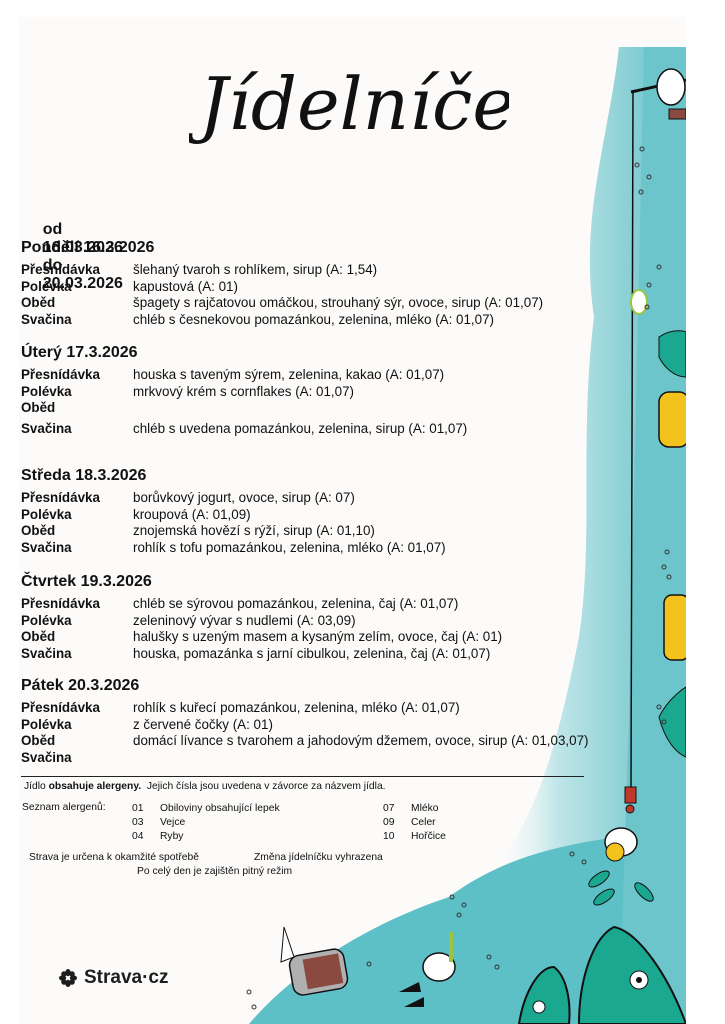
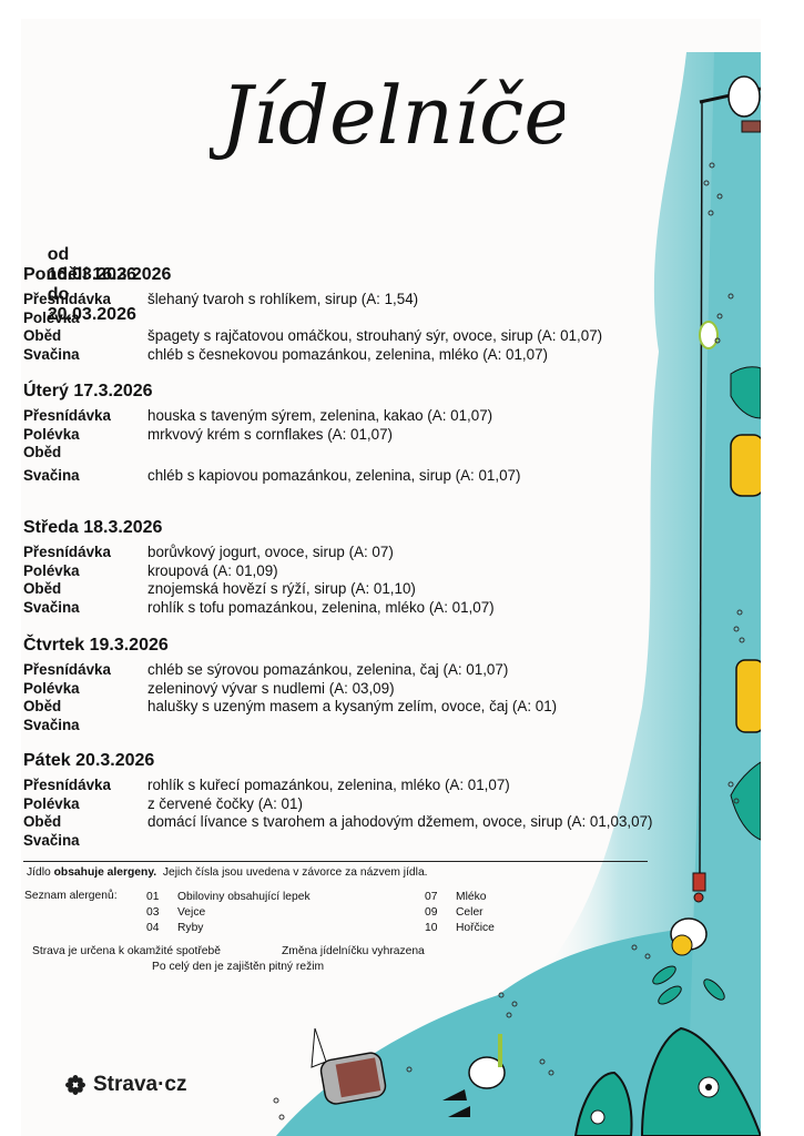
  Jídelníče
  od 16.03.2026 do 20.03.2026
  Pondělí 16.3.2026
  Přesnídávka
  šlehaný tvaroh s rohlíkem, sirup (A: 1,54)
  Polévka
- kapustová (A: 01)
  Oběd
  špagety s rajčatovou omáčkou, strouhaný sýr, ovoce, sirup (A: 01,07)
  Svačina
  chléb s česnekovou pomazánkou, zelenina, mléko (A: 01,07)
  Úterý 17.3.2026
  Přesnídávka
  houska s taveným sýrem, zelenina, kakao (A: 01,07)
  Polévka
  mrkvový krém s cornflakes (A: 01,07)
  Oběd
  Svačina
- chléb s uvedena pomazánkou, zelenina, sirup (A: 01,07)
+ chléb s kapiovou pomazánkou, zelenina, sirup (A: 01,07)
  Středa 18.3.2026
  Přesnídávka
  borůvkový jogurt, ovoce, sirup (A: 07)
  Polévka
  kroupová (A: 01,09)
  Oběd
  znojemská hovězí s rýží, sirup (A: 01,10)
  Svačina
  rohlík s tofu pomazánkou, zelenina, mléko (A: 01,07)
  Čtvrtek 19.3.2026
  Přesnídávka
  chléb se sýrovou pomazánkou, zelenina, čaj (A: 01,07)
  Polévka
  zeleninový vývar s nudlemi (A: 03,09)
  Oběd
  halušky s uzeným masem a kysaným zelím, ovoce, čaj (A: 01)
  Svačina
- houska, pomazánka s jarní cibulkou, zelenina, čaj (A: 01,07)
  Pátek 20.3.2026
  Přesnídávka
  rohlík s kuřecí pomazánkou, zelenina, mléko (A: 01,07)
  Polévka
  z červené čočky (A: 01)
  Oběd
  domácí lívance s tvarohem a jahodovým džemem, ovoce, sirup (A: 01,03,07)
  Svačina
  Jídlo obsahuje alergeny. Jejich čísla jsou uvedena v závorce za názvem jídla.
  Seznam alergenů:
  01
  Obiloviny obsahující lepek
  03
  Vejce
  04
  Ryby
  07
  Mléko
  09
  Celer
  10
  Hořčice
  Strava je určena k okamžité spotřebě
  Změna jídelníčku vyhrazena
  Po celý den je zajištěn pitný režim
  Strava·cz
